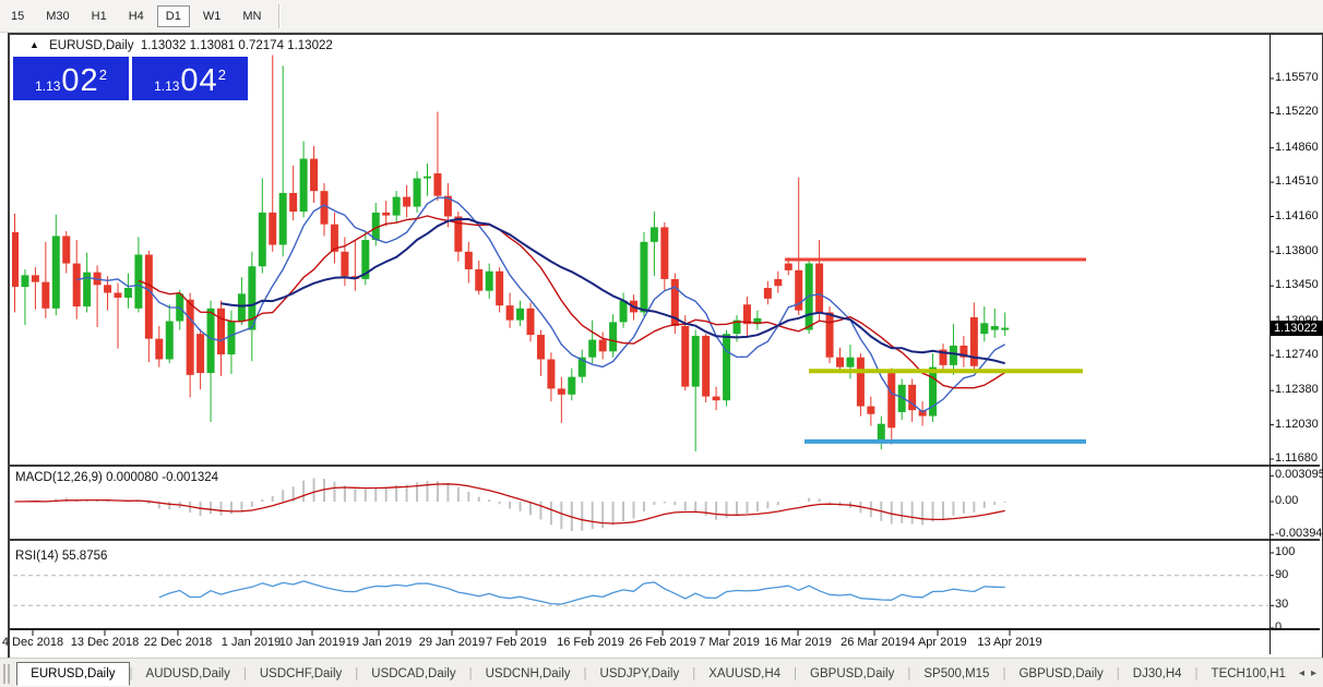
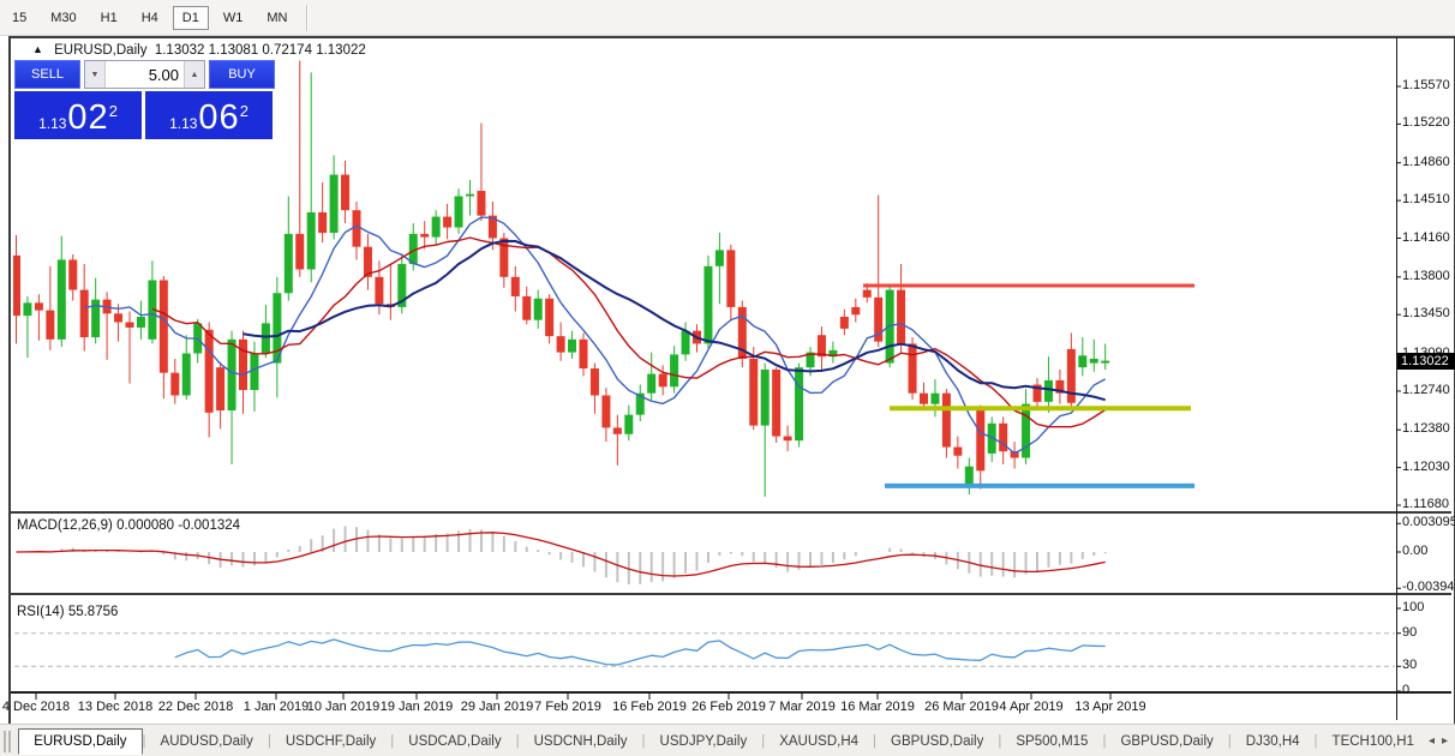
  15
  M30
  H1
  H4
  D1
  W1
  MN
  ▲ EURUSD,Daily 1.13032 1.13081 0.72174 1.13022
  MACD(12,26,9) 0.000080 -0.001324
  RSI(14) 55.8756
  1.13022
+ SELL
+ 5.00
+ BUY
  1.13
  02
  2
  1.13
- 04
+ 06
  2
  1.15570
  1.15220
  1.14860
  1.14510
  1.14160
  1.13800
  1.13450
  1.12740
  1.12380
  1.12030
  1.11680
  0.003095
  0.00
  -0.00394
  100
  90
  30
  0
  4 Dec 2018
  13 Dec 2018
  22 Dec 2018
  1 Jan 2019
  10 Jan 2019
  19 Jan 2019
  29 Jan 2019
  7 Feb 2019
  16 Feb 2019
  26 Feb 2019
  7 Mar 2019
  16 Mar 2019
  26 Mar 2019
  4 Apr 2019
  13 Apr 2019
  EURUSD,Daily
  |
  AUDUSD,Daily
  |
  USDCHF,Daily
  |
  USDCAD,Daily
  |
  USDCNH,Daily
  |
  USDJPY,Daily
  |
  XAUUSD,H4
  |
  GBPUSD,Daily
  |
  SP500,M15
  |
  GBPUSD,Daily
  |
  DJ30,H4
  |
  TECH100,H1
  ◂
  ▸
